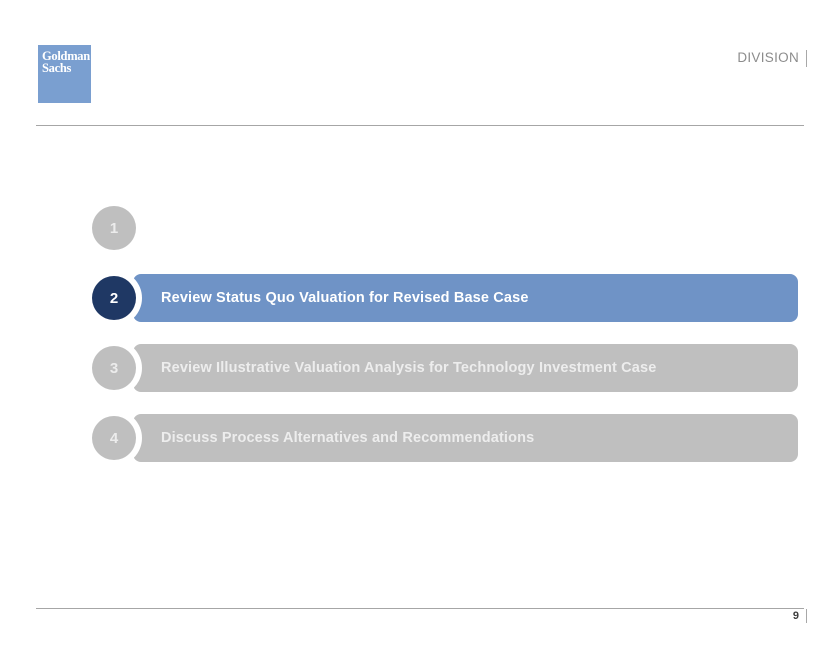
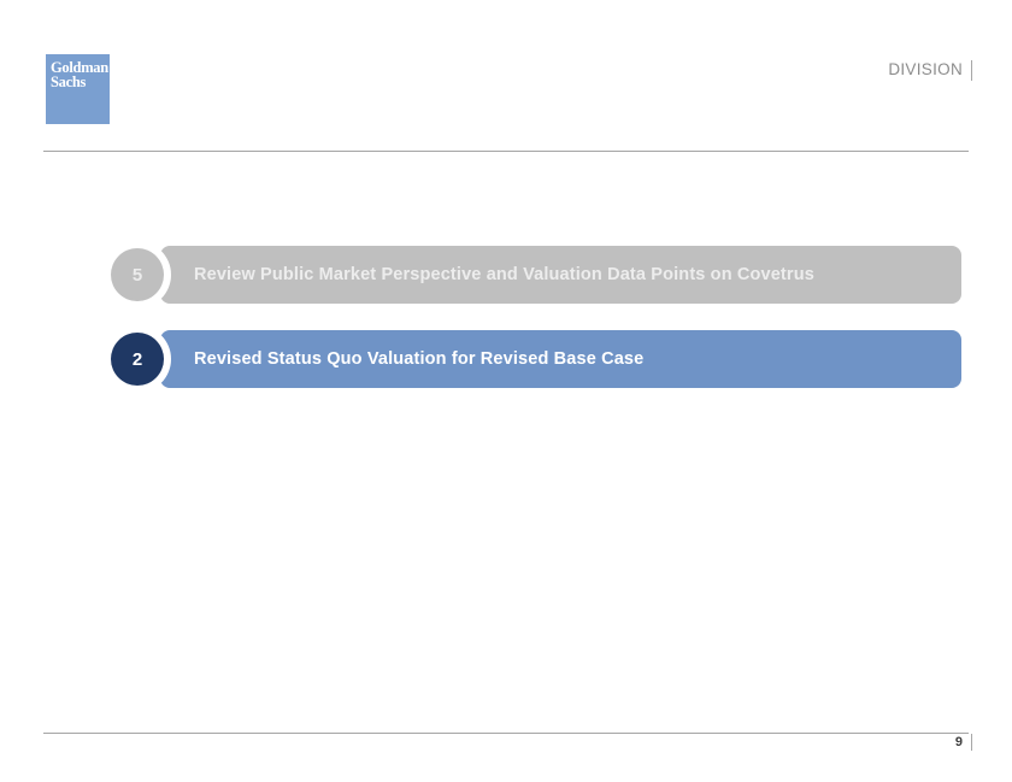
  Goldman
  Sachs
  DIVISION
+ Review Public Market Perspective and Valuation Data Points on Covetrus
- 1
+ 5
- Review Status Quo Valuation for Revised Base Case
+ Revised Status Quo Valuation for Revised Base Case
  2
- Review Illustrative Valuation Analysis for Technology Investment Case
- 3
- Discuss Process Alternatives and Recommendations
- 4
  9
